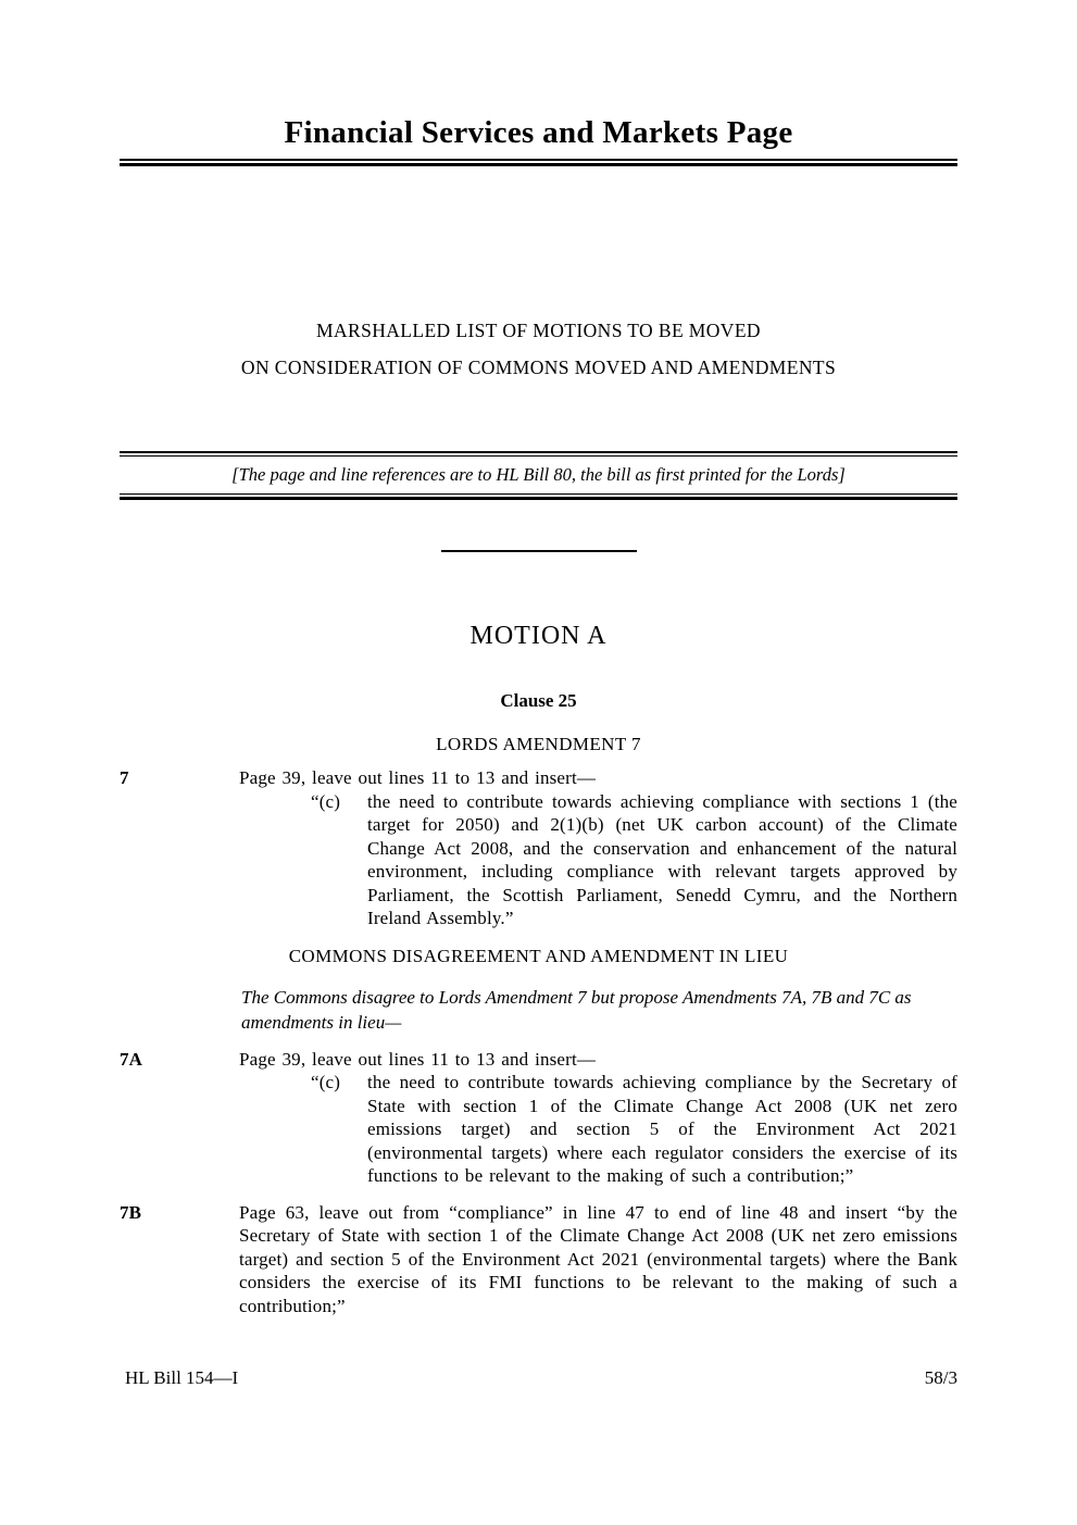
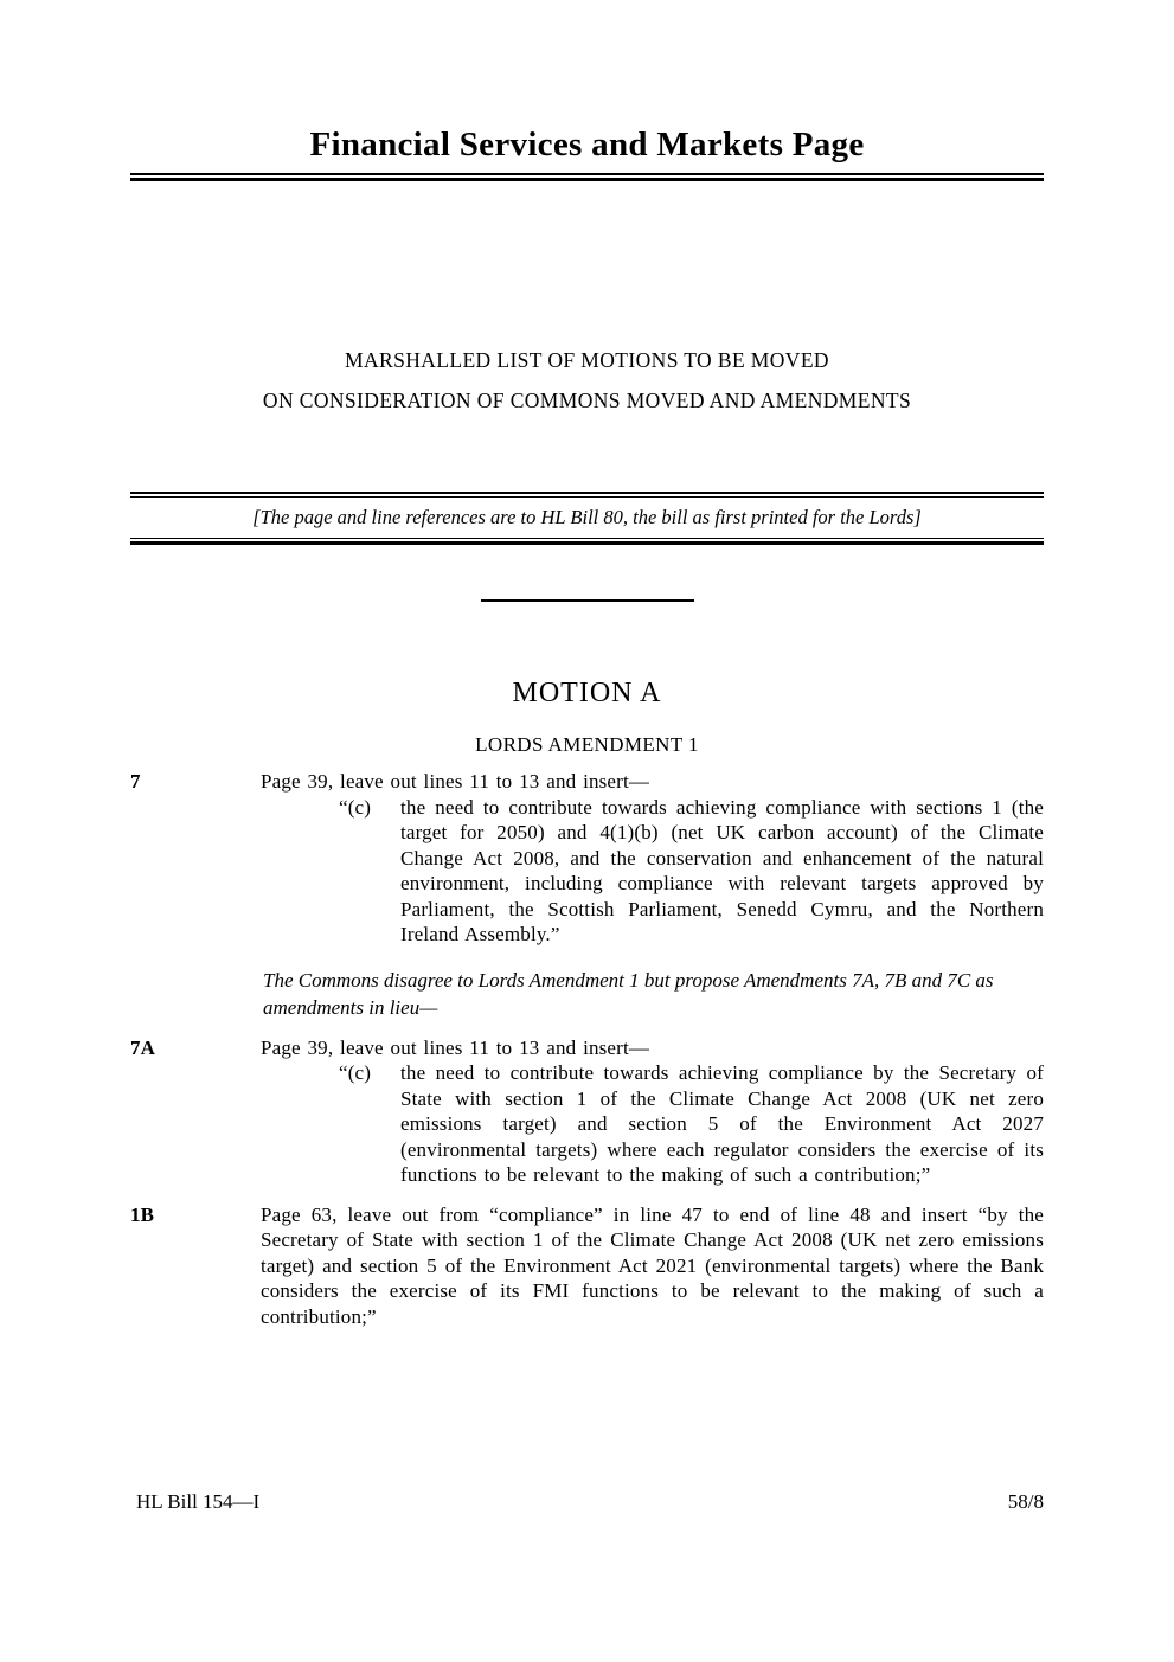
  Financial Services and Markets Page
  MARSHALLED LIST OF MOTIONS TO BE MOVED
  ON CONSIDERATION OF COMMONS MOVED AND AMENDMENTS
  [The page and line references are to HL Bill 80, the bill as first printed for the Lords]
  MOTION A
- Clause 25
- LORDS AMENDMENT 7
+ LORDS AMENDMENT 1
  7
  Page 39, leave out lines 11 to 13 and insert—
  “(c)
- the need to contribute towards achieving compliance with sections 1 (the target for 2050) and 2(1)(b) (net UK carbon account) of the Climate Change Act 2008, and the conservation and enhancement of the natural environment, including compliance with relevant targets approved by Parliament, the Scottish Parliament, Senedd Cymru, and the Northern Ireland Assembly.”
+ the need to contribute towards achieving compliance with sections 1 (the target for 2050) and 4(1)(b) (net UK carbon account) of the Climate Change Act 2008, and the conservation and enhancement of the natural environment, including compliance with relevant targets approved by Parliament, the Scottish Parliament, Senedd Cymru, and the Northern Ireland Assembly.”
- COMMONS DISAGREEMENT AND AMENDMENT IN LIEU
- The Commons disagree to Lords Amendment 7 but propose Amendments 7A, 7B and 7C as amendments in lieu—
+ The Commons disagree to Lords Amendment 1 but propose Amendments 7A, 7B and 7C as amendments in lieu—
  7A
  Page 39, leave out lines 11 to 13 and insert—
  “(c)
- the need to contribute towards achieving compliance by the Secretary of State with section 1 of the Climate Change Act 2008 (UK net zero emissions target) and section 5 of the Environment Act 2021 (environmental targets) where each regulator considers the exercise of its functions to be relevant to the making of such a contribution;”
+ the need to contribute towards achieving compliance by the Secretary of State with section 1 of the Climate Change Act 2008 (UK net zero emissions target) and section 5 of the Environment Act 2027 (environmental targets) where each regulator considers the exercise of its functions to be relevant to the making of such a contribution;”
- 7B
+ 1B
  Page 63, leave out from “compliance” in line 47 to end of line 48 and insert “by the Secretary of State with section 1 of the Climate Change Act 2008 (UK net zero emissions target) and section 5 of the Environment Act 2021 (environmental targets) where the Bank considers the exercise of its FMI functions to be relevant to the making of such a contribution;”
  HL Bill 154—I
- 58/3
+ 58/8
